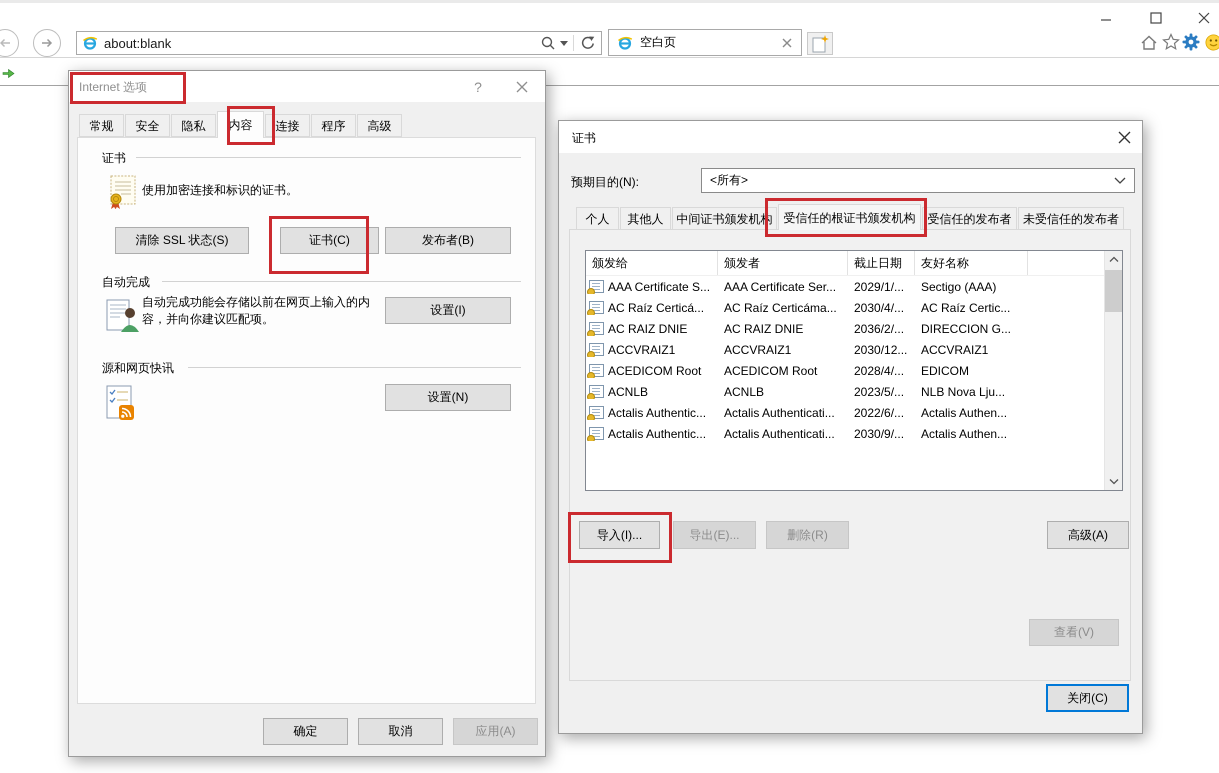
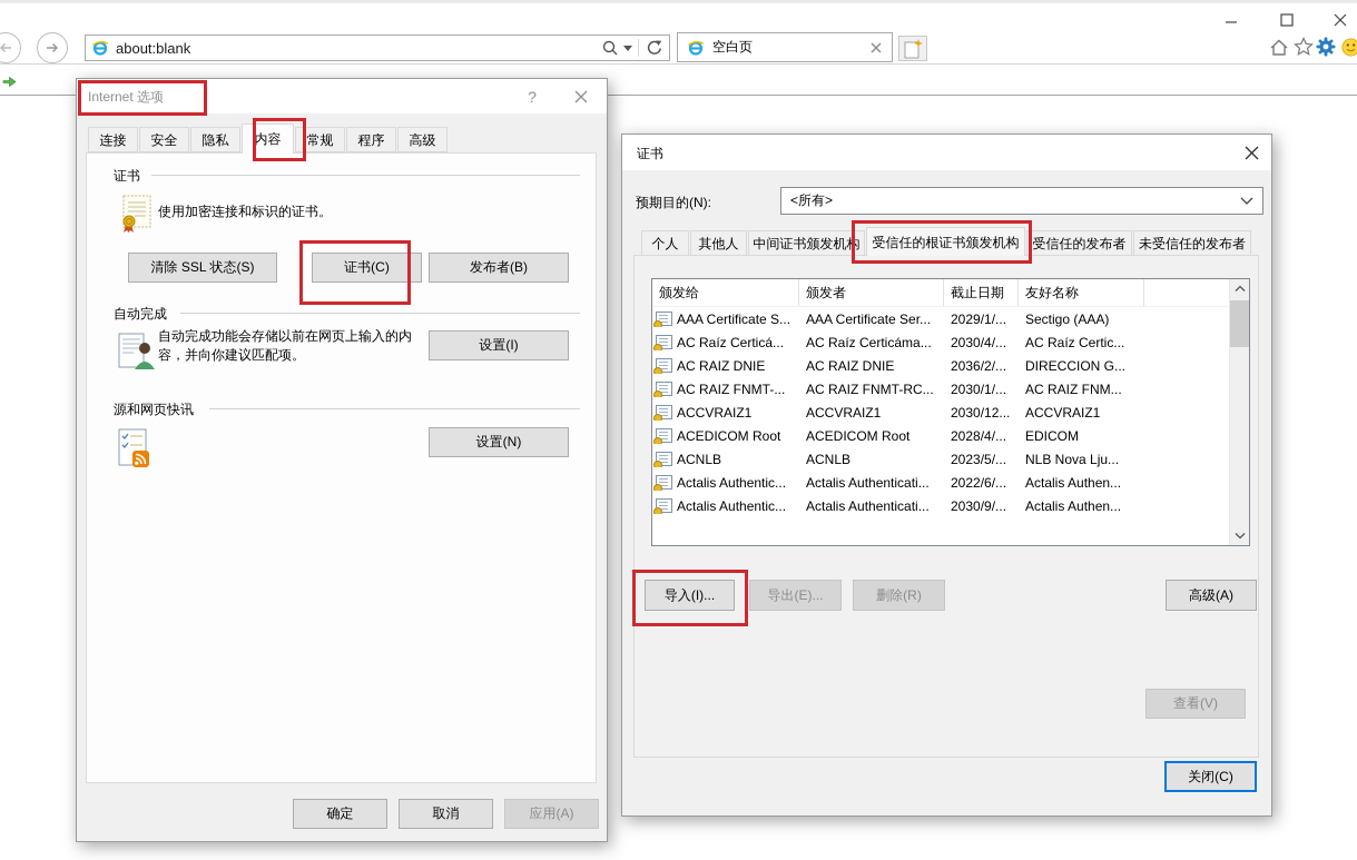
  about:blank
  空白页
  Internet 选项
  ?
- 常规
+ 连接
  安全
  隐私
  内容
- 连接
+ 常规
  程序
  高级
  证书
  使用加密连接和标识的证书。
  清除 SSL 状态(S)
  证书(C)
  发布者(B)
  自动完成
  自动完成功能会存储以前在网页上输入的内容，并向你建议匹配项。
  设置(I)
  源和网页快讯
  设置(N)
  确定
  取消
  应用(A)
  证书
  预期目的(N):
  <所有>
  个人
  其他人
  中间证书颁发机构
  受信任的根证书颁发机构
  受信任的发布者
  未受信任的发布者
  颁发给
  颁发者
  截止日期
  友好名称
  AAA Certificate S...
  AAA Certificate Ser...
  2029/1/...
  Sectigo (AAA)
  AC Raíz Certicá...
  AC Raíz Certicáma...
  2030/4/...
  AC Raíz Certic...
  AC RAIZ DNIE
  AC RAIZ DNIE
  2036/2/...
  DIRECCION G...
+ AC RAIZ FNMT-...
+ AC RAIZ FNMT-RC...
+ 2030/1/...
+ AC RAIZ FNM...
  ACCVRAIZ1
  ACCVRAIZ1
  2030/12...
  ACCVRAIZ1
  ACEDICOM Root
  ACEDICOM Root
  2028/4/...
  EDICOM
  ACNLB
  ACNLB
  2023/5/...
  NLB Nova Lju...
  Actalis Authentic...
  Actalis Authenticati...
  2022/6/...
  Actalis Authen...
  Actalis Authentic...
  Actalis Authenticati...
  2030/9/...
  Actalis Authen...
  导入(I)...
  导出(E)...
  删除(R)
  高级(A)
  查看(V)
  关闭(C)
